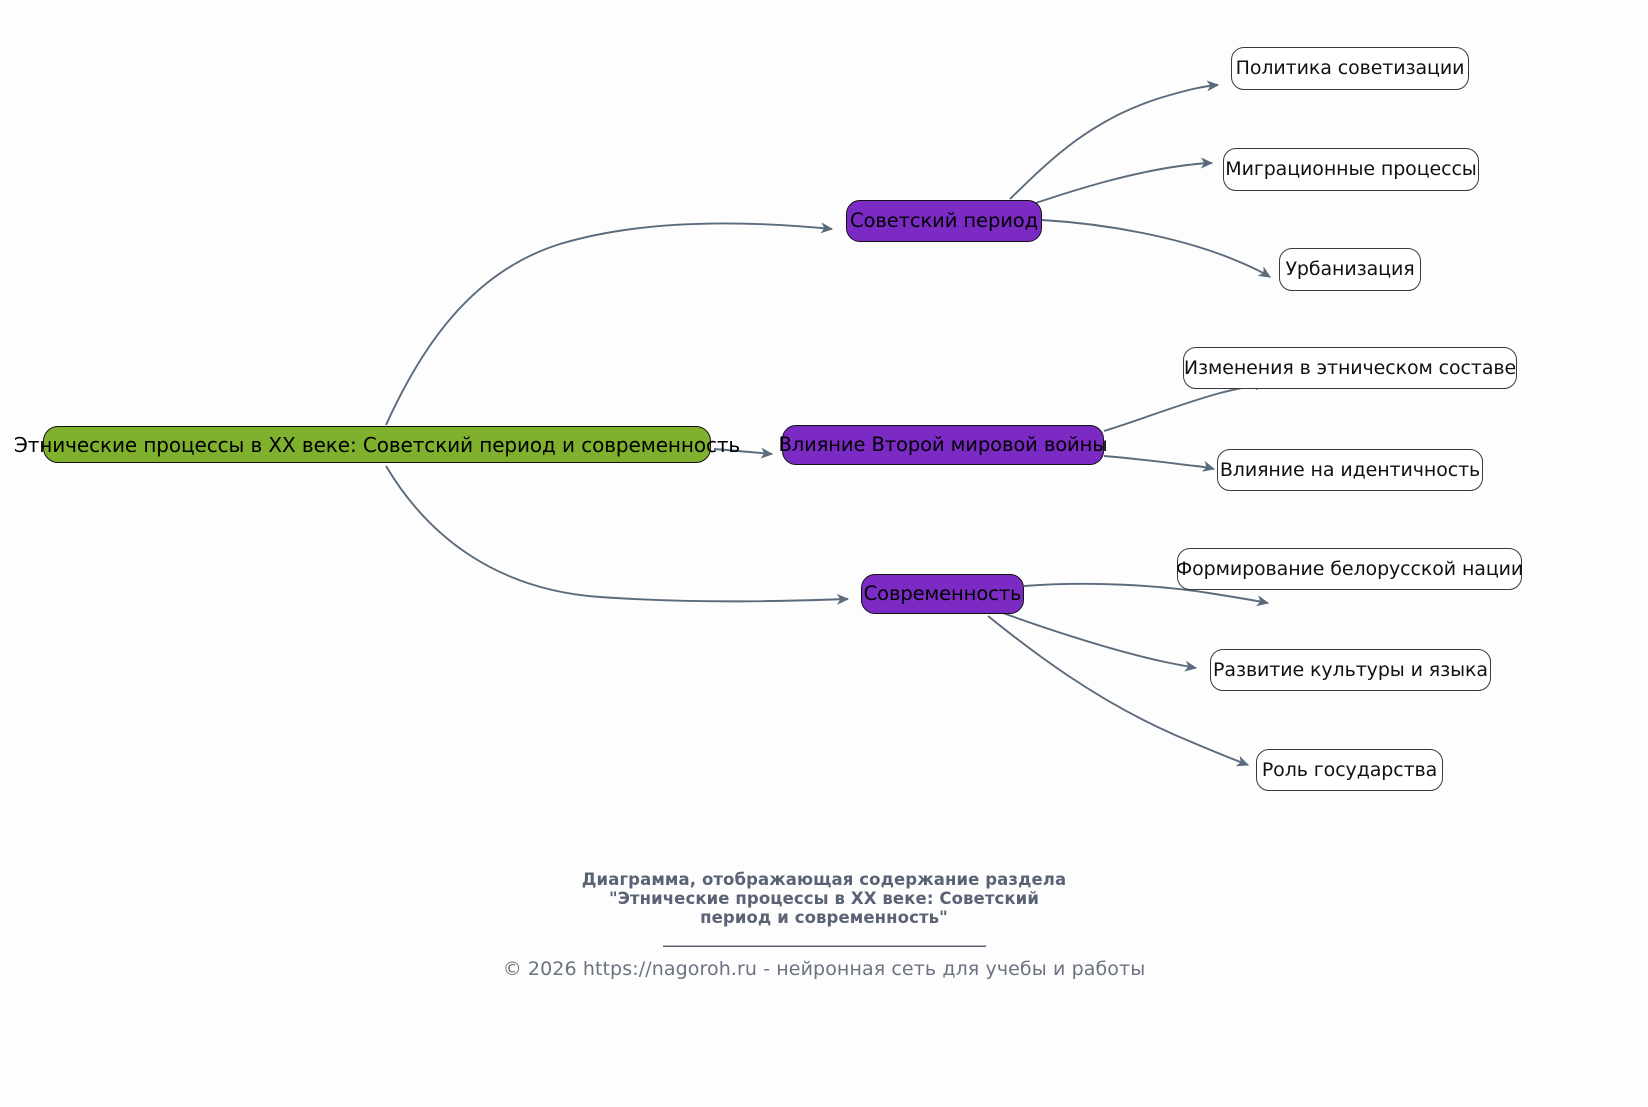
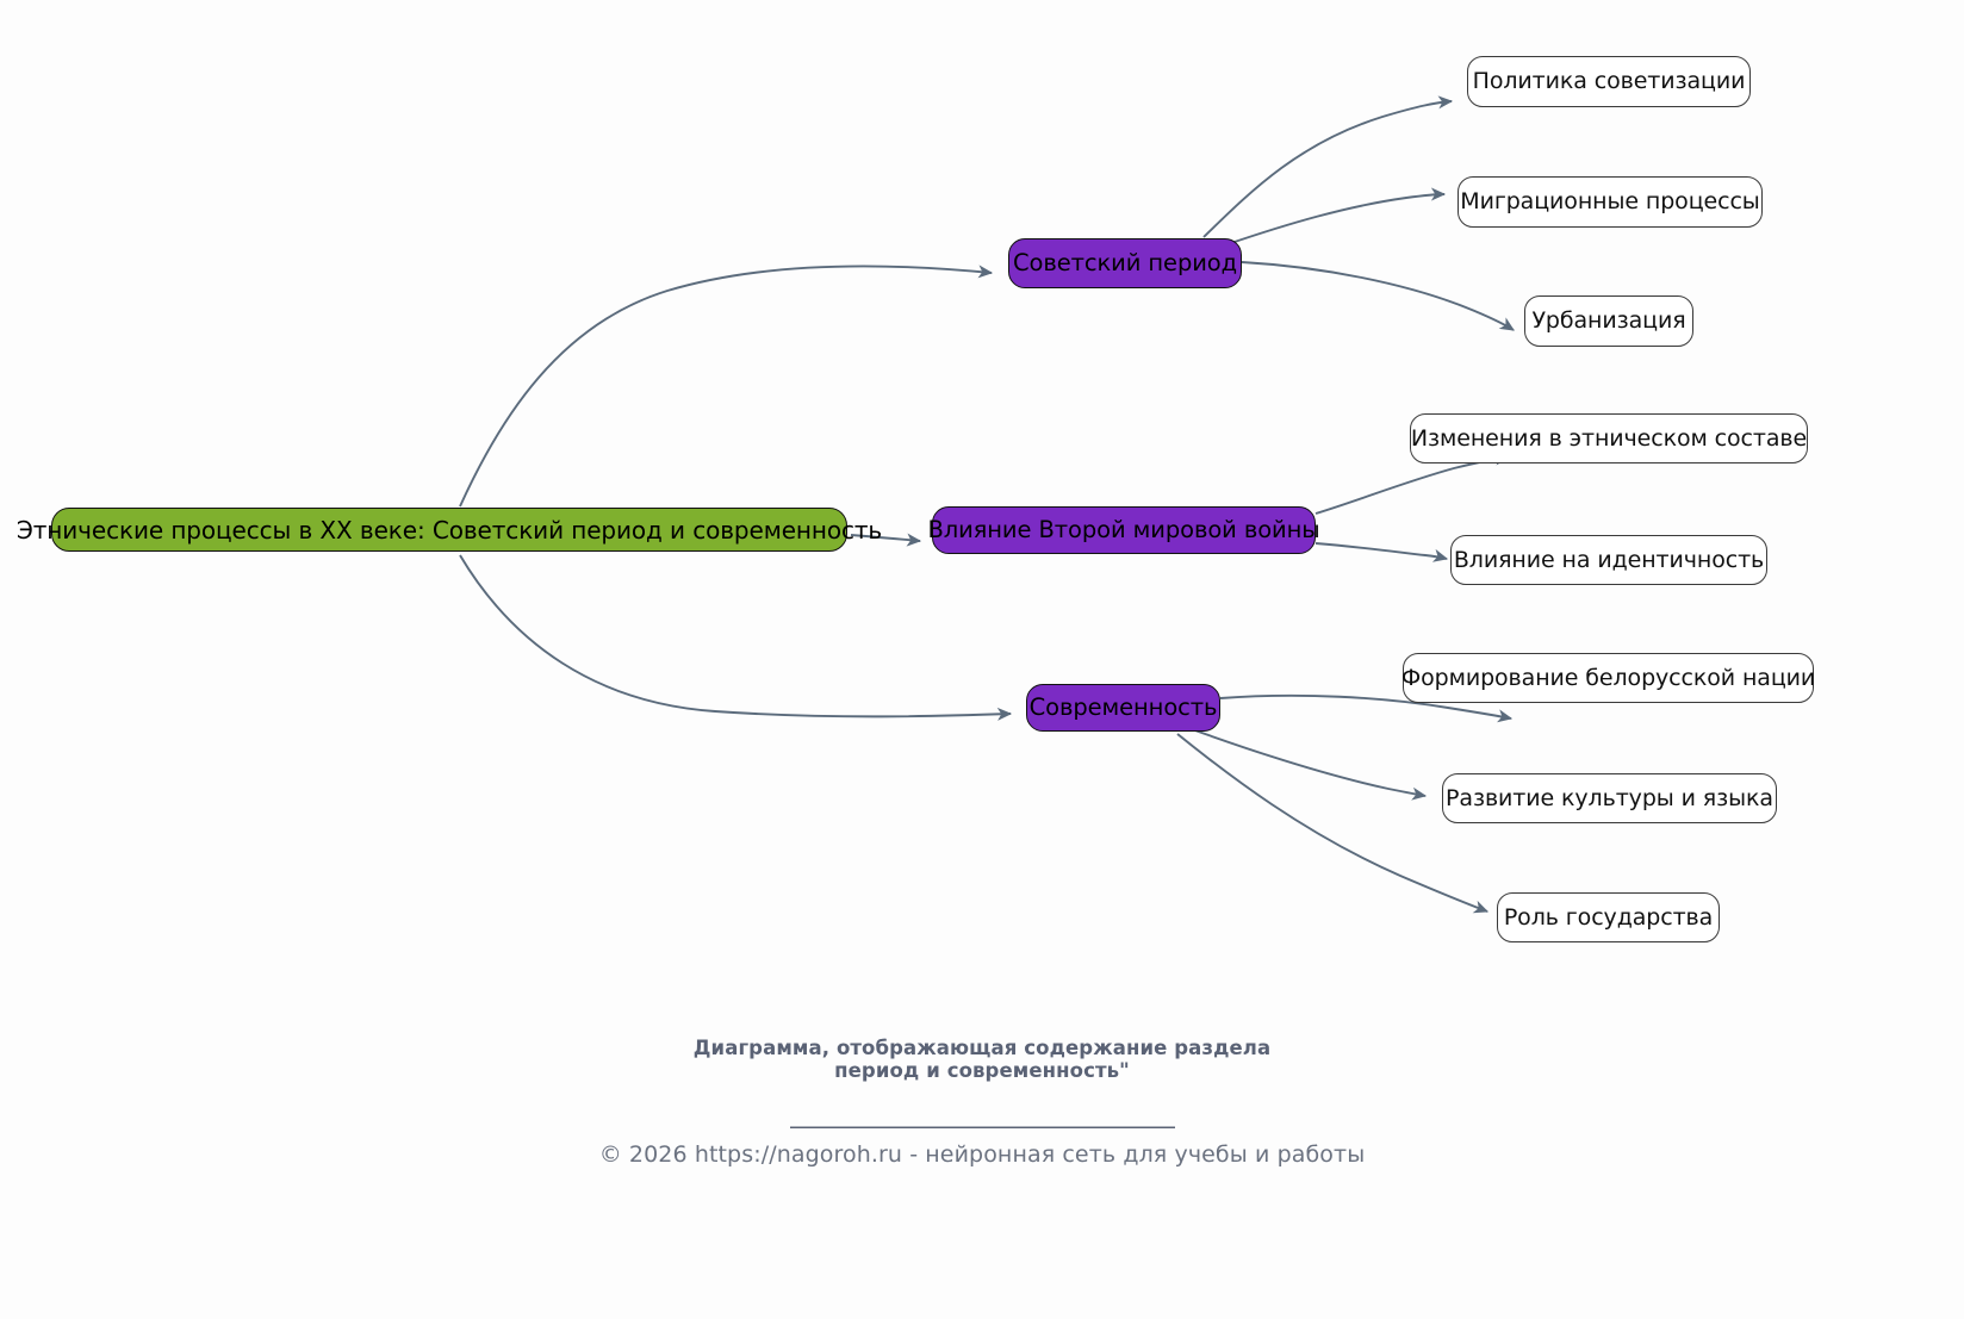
  Этнические процессы в XX веке: Советский период и современность
  Советский период
  Политика советизации
  Миграционные процессы
  Урбанизация
  Влияние Второй мировой войны
  Изменения в этническом составе
  Влияние на идентичность
  Современность
  Формирование белорусской нации
  Развитие культуры и языка
  Роль государства
  Диаграмма, отображающая содержание раздела
- "Этнические процессы в XX веке: Советский
  период и современность"
  ______________________________________________
  © 2026 https://nagoroh.ru - нейронная сеть для учебы и работы
